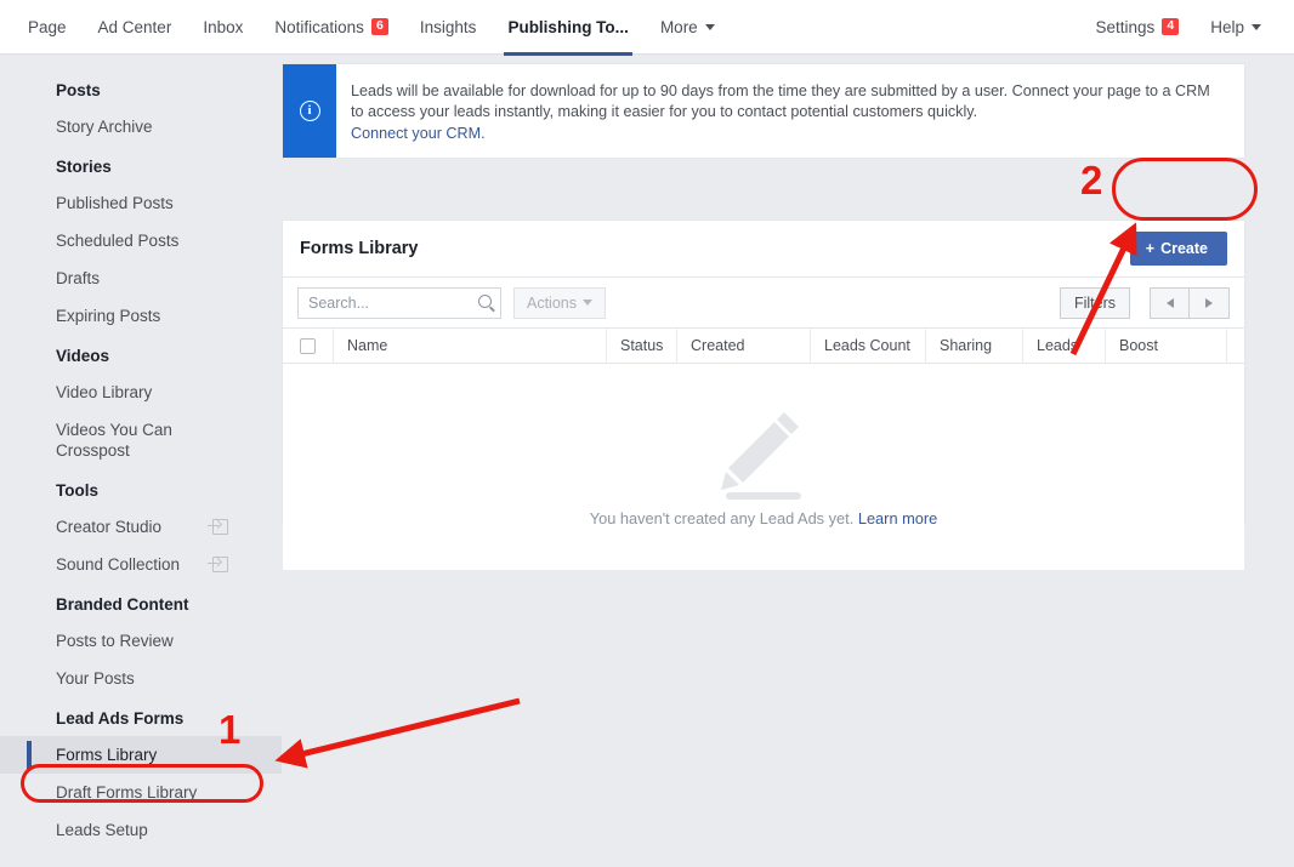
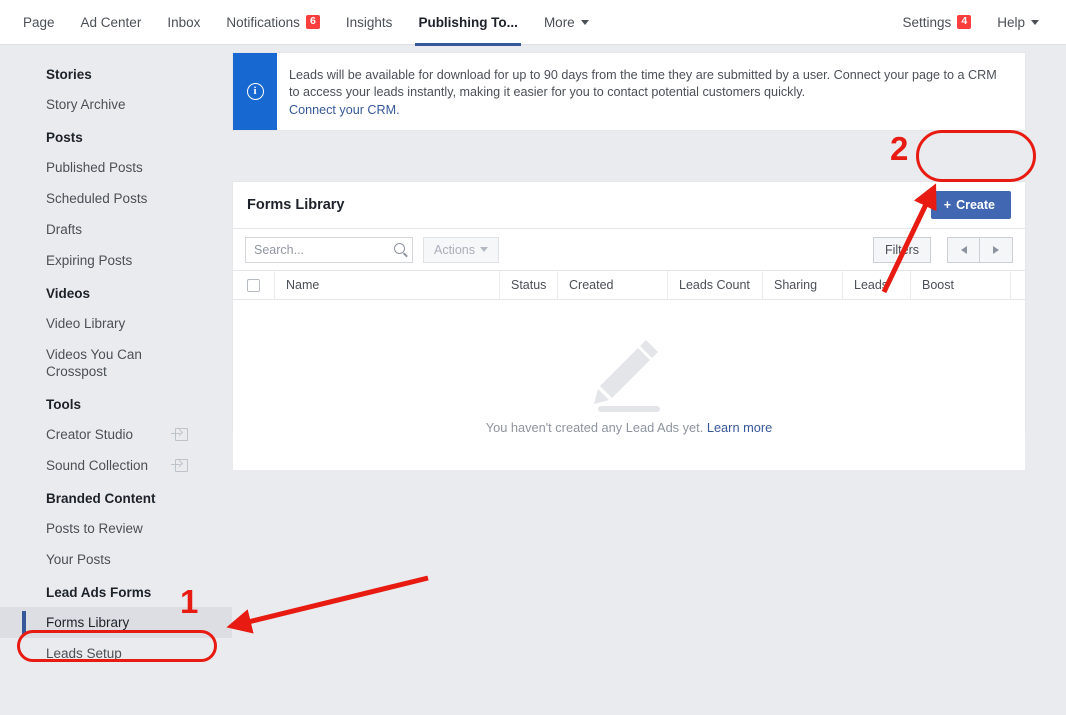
  Page
  Ad Center
  Inbox
  Notifications
  6
  Insights
  Publishing To...
  More
  Settings
  4
  Help
- Posts
+ Stories
  Story Archive
- Stories
+ Posts
  Published Posts
  Scheduled Posts
  Drafts
  Expiring Posts
  Videos
  Video Library
  Videos You Can Crosspost
  Tools
  Creator Studio
  Sound Collection
  Branded Content
  Posts to Review
  Your Posts
  Lead Ads Forms
  Forms Library
- Draft Forms Library
  Leads Setup
  i
  Leads will be available for download for up to 90 days from the time they are submitted by a user. Connect your page to a CRM to access your leads instantly, making it easier for you to contact potential customers quickly.
  Connect your CRM.
  Forms Library
  + Create
  Search...
  Actions
  Filtrs
  Name
  Status
  Created
  Leads Count
  Sharing
  Lead
  Boost
  You haven't created any Lead Ads yet. Learn more
  1
  2
